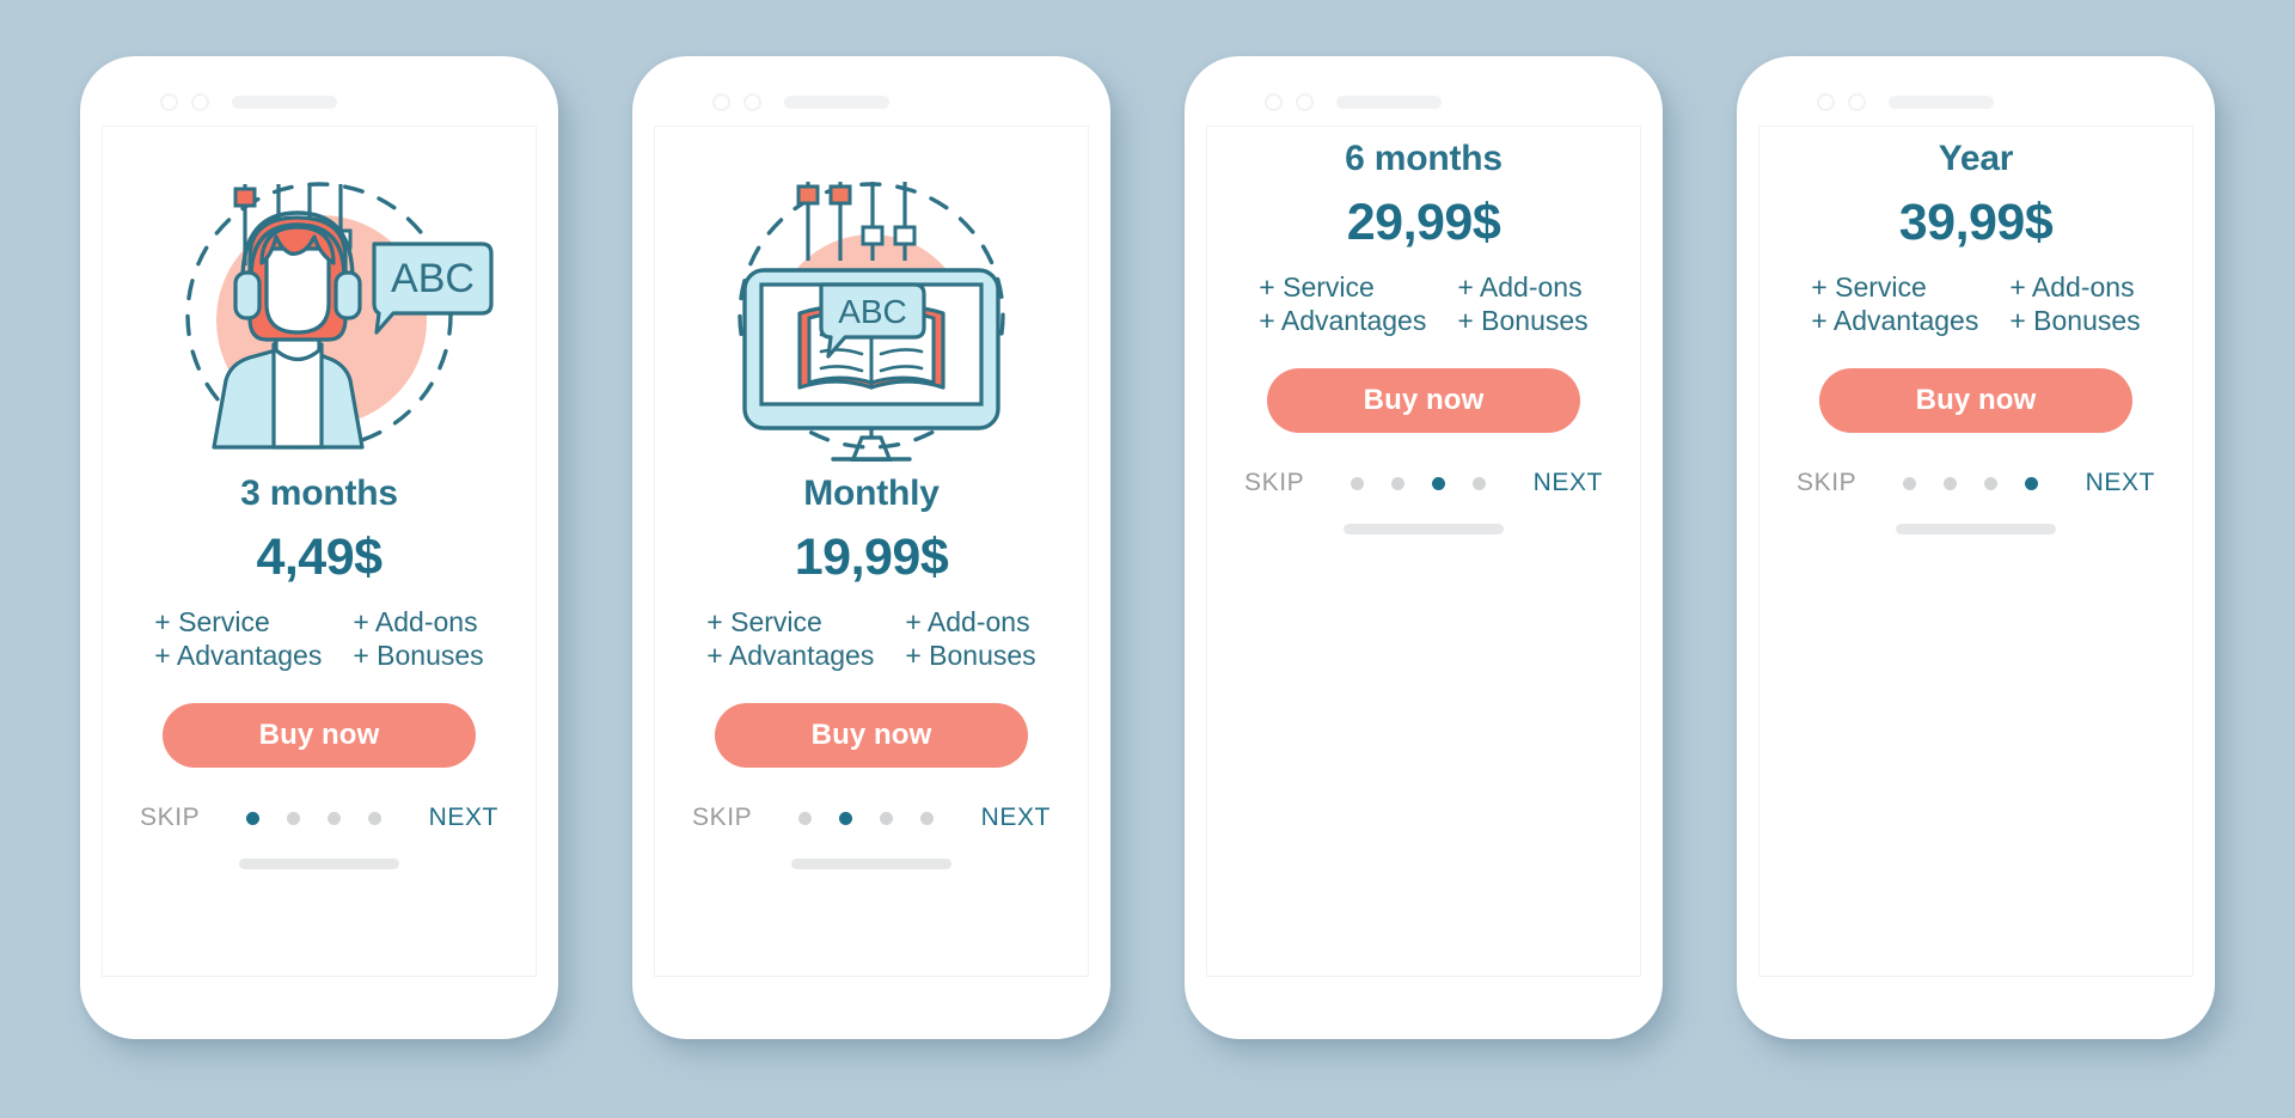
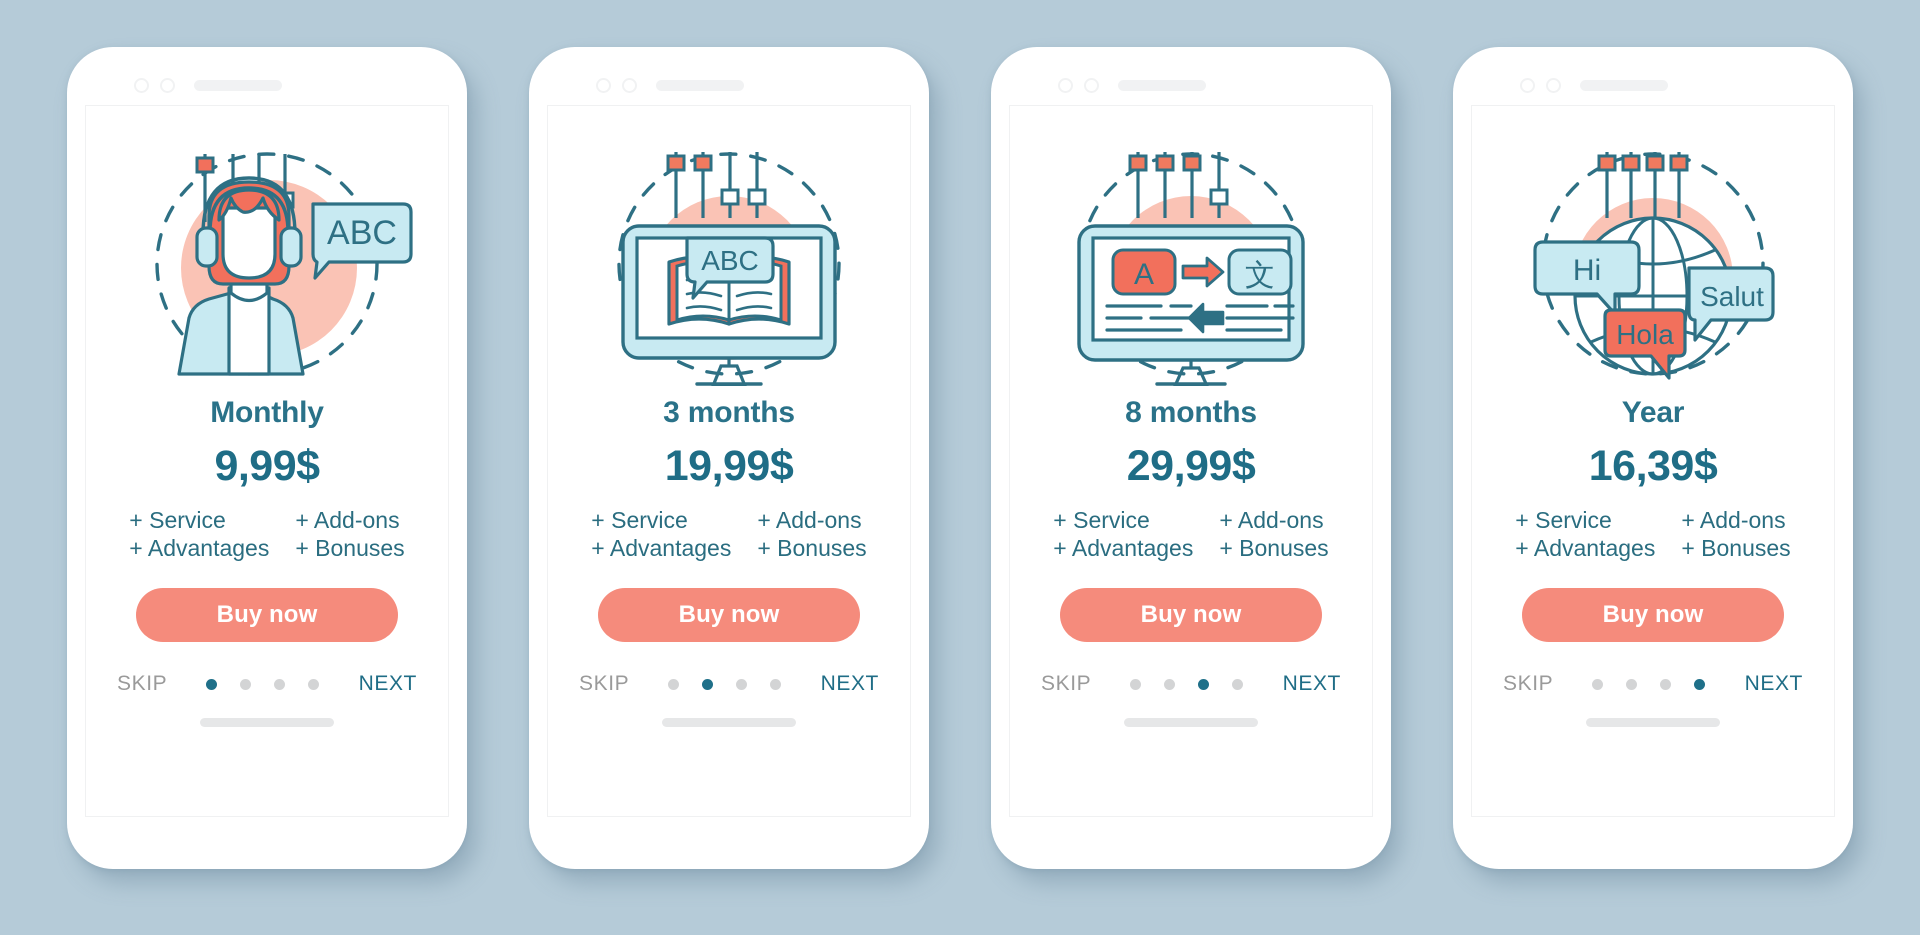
  ABC
- 3 months
+ Monthly
- 4,49$
+ 9,99$
  + Service
  + Add-ons
  + Advantages
  + Bonuses
  Buy now
  SKIP
  NEXT
  ABC
- Monthly
+ 3 months
  19,99$
  + Service
  + Add-ons
  + Advantages
  + Bonuses
  Buy now
  SKIP
  NEXT
+ A
+ 文
- 6 months
+ 8 months
  29,99$
  + Service
  + Add-ons
  + Advantages
  + Bonuses
  Buy now
  SKIP
  NEXT
+ Hi
+ Salut
+ Hola
  Year
- 39,99$
+ 16,39$
  + Service
  + Add-ons
  + Advantages
  + Bonuses
  Buy now
  SKIP
  NEXT
